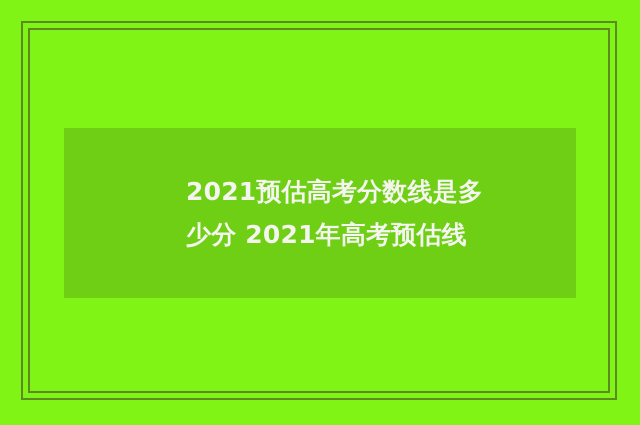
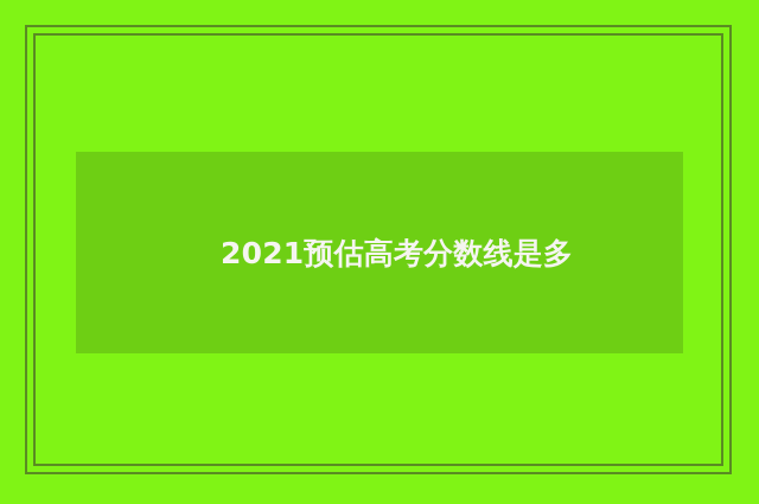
  2021预估高考分数线是多
- 少分 2021年高考预估线
